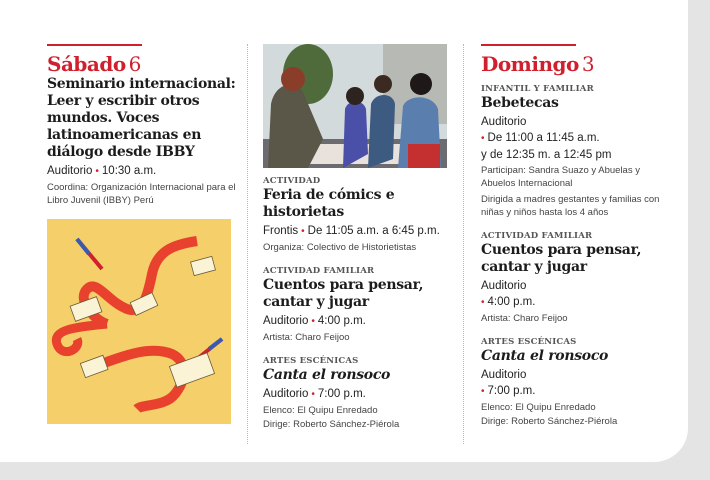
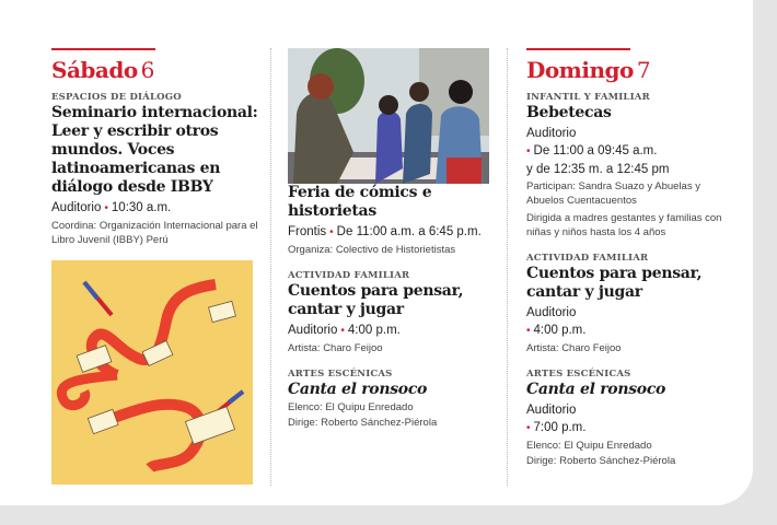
  Sábado 6
+ ESPACIOS DE DIÁLOGO
  Seminario internacional: Leer y escribir otros mundos. Voces latinoamericanas en diálogo desde IBBY
  Auditorio • 10:30 a.m.
  Coordina: Organización Internacional para el Libro Juvenil (IBBY) Perú
- ACTIVIDAD
  Feria de cómics e historietas
- Frontis • De 11:05 a.m. a 6:45 p.m.
+ Frontis • De 11:00 a.m. a 6:45 p.m.
  Organiza: Colectivo de Historietistas
  ACTIVIDAD FAMILIAR
  Cuentos para pensar, cantar y jugar
  Auditorio • 4:00 p.m.
  Artista: Charo Feijoo
  ARTES ESCÉNICAS
  Canta el ronsoco
- Auditorio • 7:00 p.m.
  Elenco: El Quipu Enredado
  Dirige: Roberto Sánchez-Piérola
- Domingo 3
+ Domingo 7
  INFANTIL Y FAMILIAR
  Bebetecas
  Auditorio
- • De 11:00 a 11:45 a.m.
+ • De 11:00 a 09:45 a.m.
  y de 12:35 m. a 12:45 pm
- Participan: Sandra Suazo y Abuelas y Abuelos Internacional
+ Participan: Sandra Suazo y Abuelas y Abuelos Cuentacuentos
  Dirigida a madres gestantes y familias con niñas y niños hasta los 4 años
  ACTIVIDAD FAMILIAR
  Cuentos para pensar, cantar y jugar
  Auditorio
  • 4:00 p.m.
  Artista: Charo Feijoo
  ARTES ESCÉNICAS
  Canta el ronsoco
  Auditorio
  • 7:00 p.m.
  Elenco: El Quipu Enredado
  Dirige: Roberto Sánchez-Piérola
